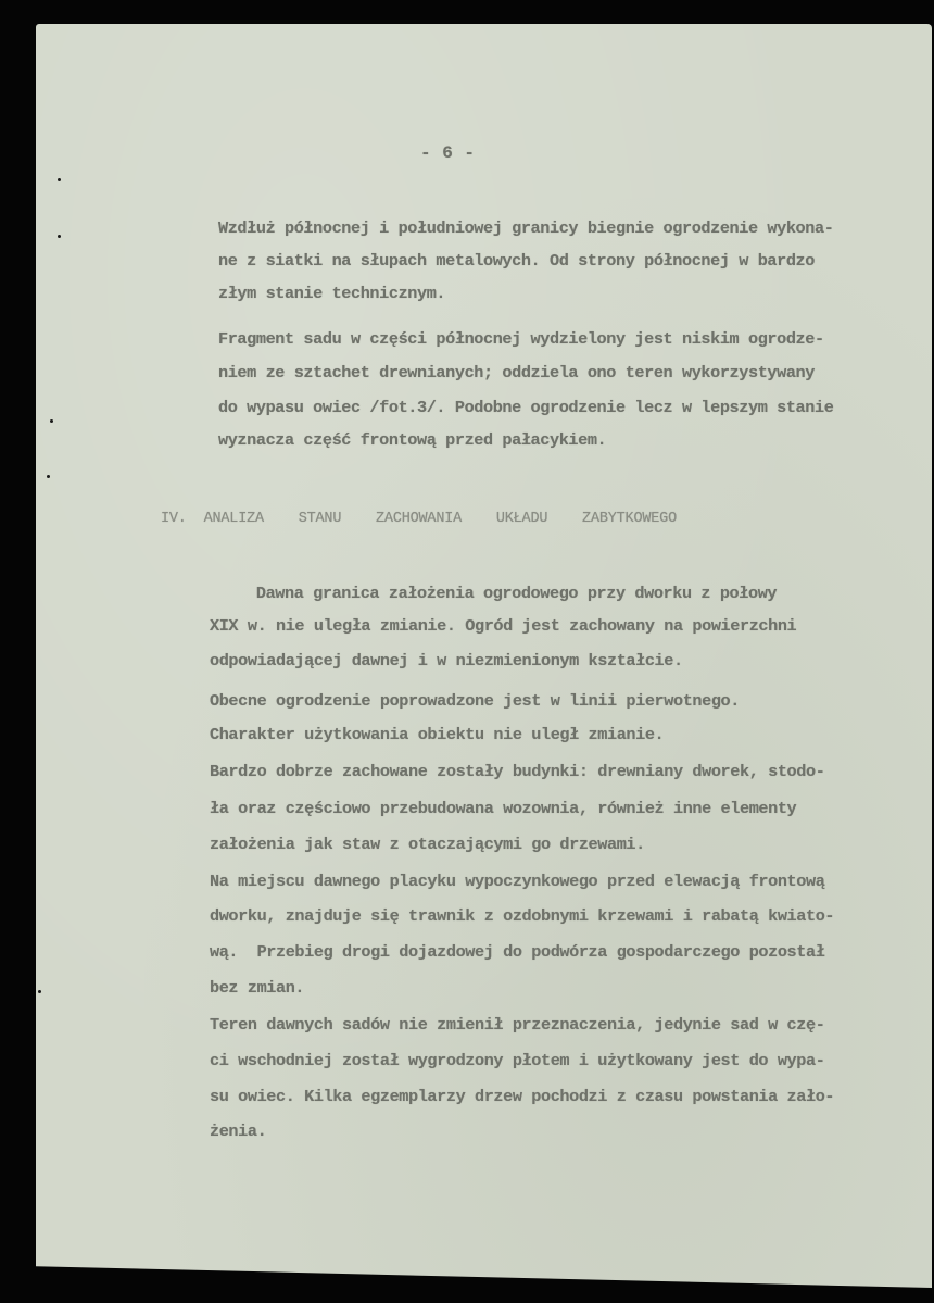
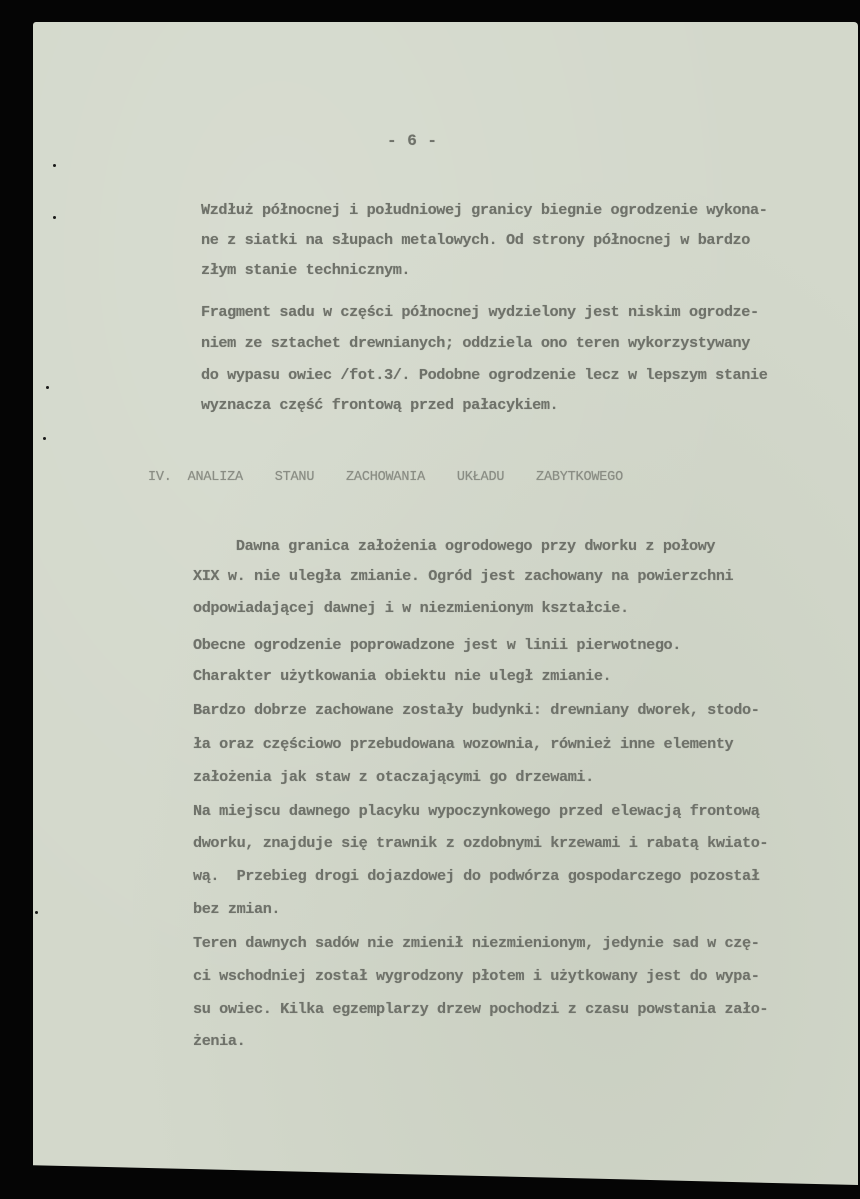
  - 6 -
  Wzdłuż północnej i południowej granicy biegnie ogrodzenie wykona-
  ne z siatki na słupach metalowych. Od strony północnej w bardzo
  złym stanie technicznym.
  Fragment sadu w części północnej wydzielony jest niskim ogrodze-
  niem ze sztachet drewnianych; oddziela ono teren wykorzystywany
  do wypasu owiec /fot.3/. Podobne ogrodzenie lecz w lepszym stanie
  wyznacza część frontową przed pałacykiem.
  IV. ANALIZA STANU ZACHOWANIA UKŁADU ZABYTKOWEGO
  Dawna granica założenia ogrodowego przy dworku z połowy
  XIX w. nie uległa zmianie. Ogród jest zachowany na powierzchni
  odpowiadającej dawnej i w niezmienionym kształcie.
  Obecne ogrodzenie poprowadzone jest w linii pierwotnego.
  Charakter użytkowania obiektu nie uległ zmianie.
  Bardzo dobrze zachowane zostały budynki: drewniany dworek, stodo-
  ła oraz częściowo przebudowana wozownia, również inne elementy
  założenia jak staw z otaczającymi go drzewami.
  Na miejscu dawnego placyku wypoczynkowego przed elewacją frontową
  dworku, znajduje się trawnik z ozdobnymi krzewami i rabatą kwiato-
  wą. Przebieg drogi dojazdowej do podwórza gospodarczego pozostał
  bez zmian.
- Teren dawnych sadów nie zmienił przeznaczenia, jedynie sad w czę-
+ Teren dawnych sadów nie zmienił niezmienionym, jedynie sad w czę-
  ci wschodniej został wygrodzony płotem i użytkowany jest do wypa-
  su owiec. Kilka egzemplarzy drzew pochodzi z czasu powstania zało-
  żenia.
